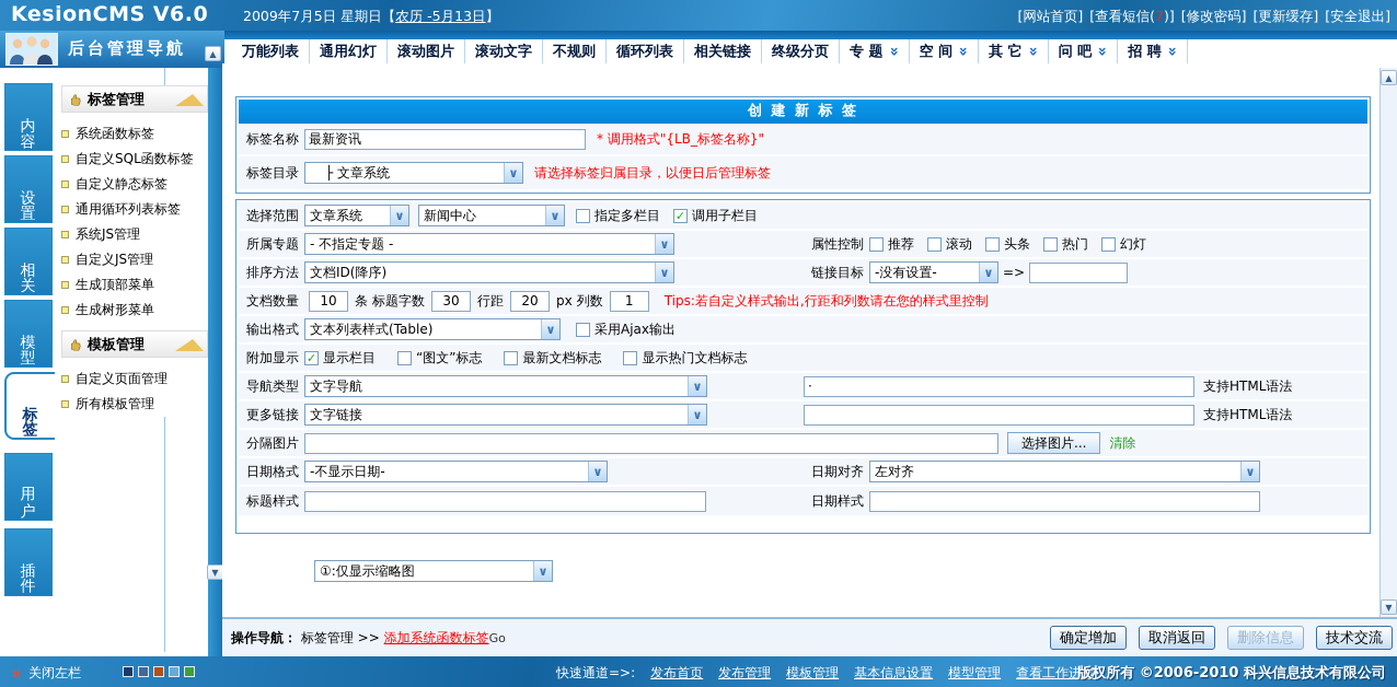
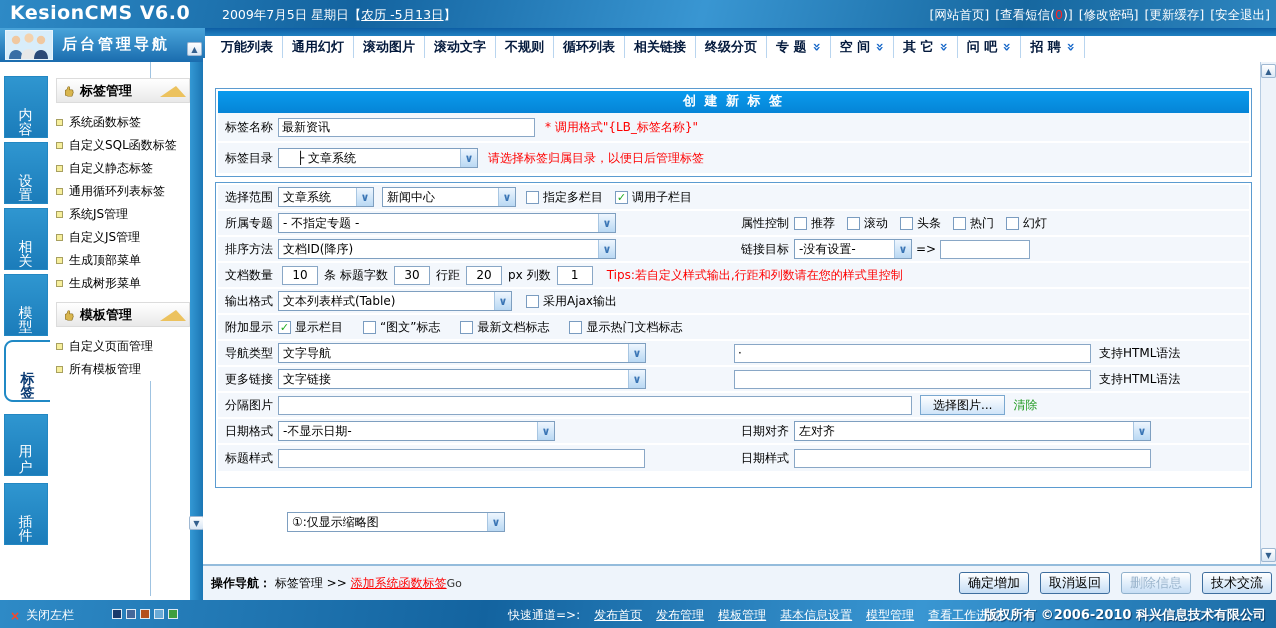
  KesionCMS V6.0
  2009年7月5日 星期日【农历 -5月13日】
  [网站首页]
- [查看短信(7)]
+ [查看短信(0)]
  [修改密码]
  [更新缓存]
  [安全退出]
  万能列表
  通用幻灯
  滚动图片
  滚动文字
  不规则
  循环列表
  相关链接
  终级分页
  专 题
  空 间
  其 它
  问 吧
  招 聘
  后台管理导航
  ▲
  标签管理
  系统函数标签
  自定义SQL函数标签
  自定义静态标签
  通用循环列表标签
  系统JS管理
  自定义JS管理
  生成顶部菜单
  生成树形菜单
  模板管理
  自定义页面管理
  所有模板管理
  ▼
  创 建 新 标 签
  标签名称
  最新资讯
  * 调用格式"{LB_标签名称}"
  标签目录
  ├ 文章系统
  ∨
  请选择标签归属目录，以便日后管理标签
  选择范围
  文章系统
  ∨
  新闻中心
  ∨
  指定多栏目
  ✓
  调用子栏目
  所属专题
  - 不指定专题 -
  ∨
  属性控制
  推荐
  滚动
  头条
  热门
  幻灯
  排序方法
  文档ID(降序)
  ∨
  链接目标
  -没有设置-
  ∨
  =>
  文档数量
  10
  条
  标题字数
  30
  行距
  20
  px
  列数
  1
  Tips:若自定义样式输出,行距和列数请在您的样式里控制
  输出格式
  文本列表样式(Table)
  ∨
  采用Ajax输出
  附加显示
  ✓
  显示栏目
  “图文”标志
  最新文档标志
  显示热门文档标志
  导航类型
  文字导航
  ∨
  ·
  支持HTML语法
  更多链接
  文字链接
  ∨
  支持HTML语法
  分隔图片
  选择图片...
  清除
  日期格式
  -不显示日期-
  ∨
  日期对齐
  左对齐
  ∨
  标题样式
  日期样式
  ①:仅显示缩略图
  ∨
  操作导航： 标签管理 >> 添加系统函数标签Go
  确定增加
  取消返回
  删除信息
  技术交流
  ▲
  ▼
  ×
  关闭左栏
  快速通道=>:
  发布首页
  发布管理
  模板管理
  基本信息设置
  模型管理
  查看工作进度
  版权所有 ©2006-2010 科兴信息技术有限公司
